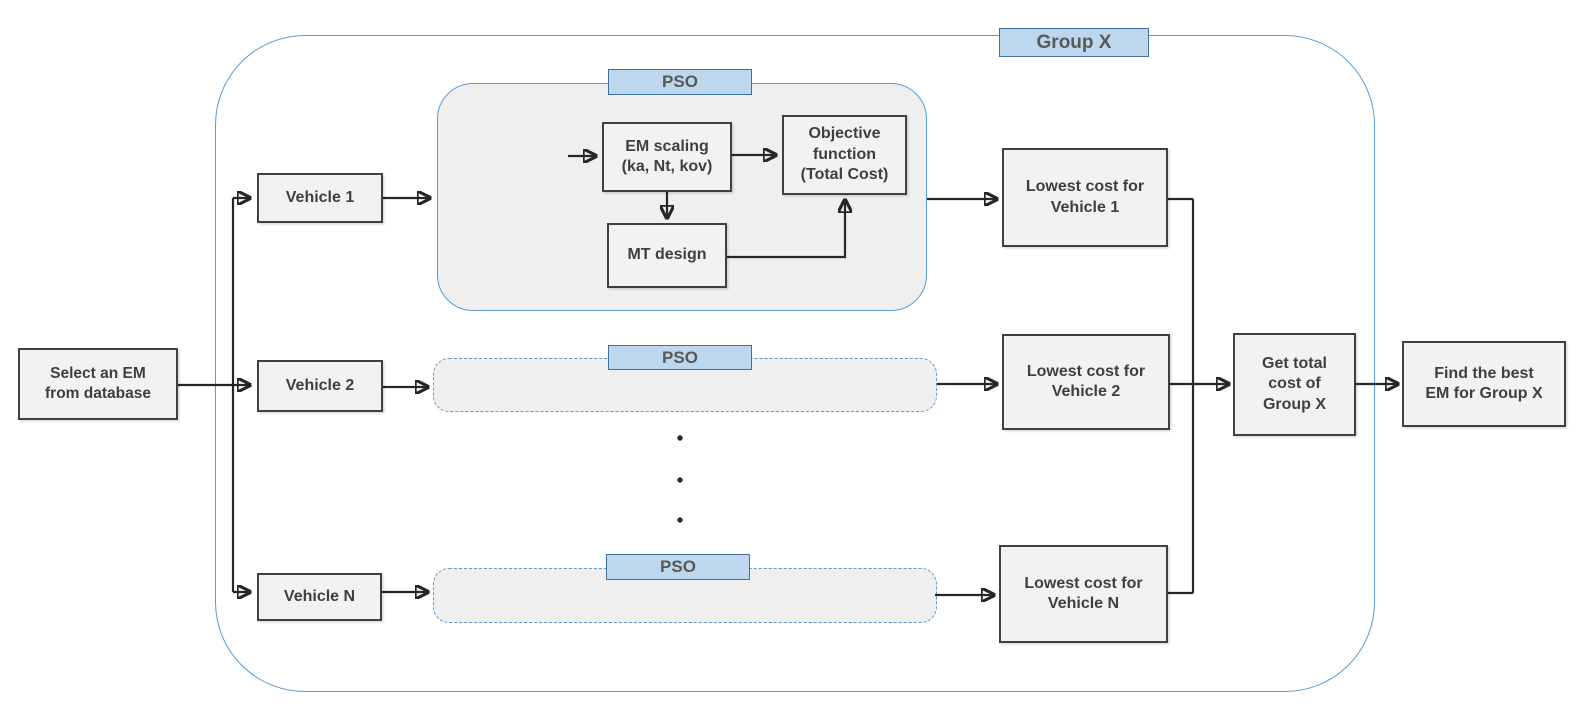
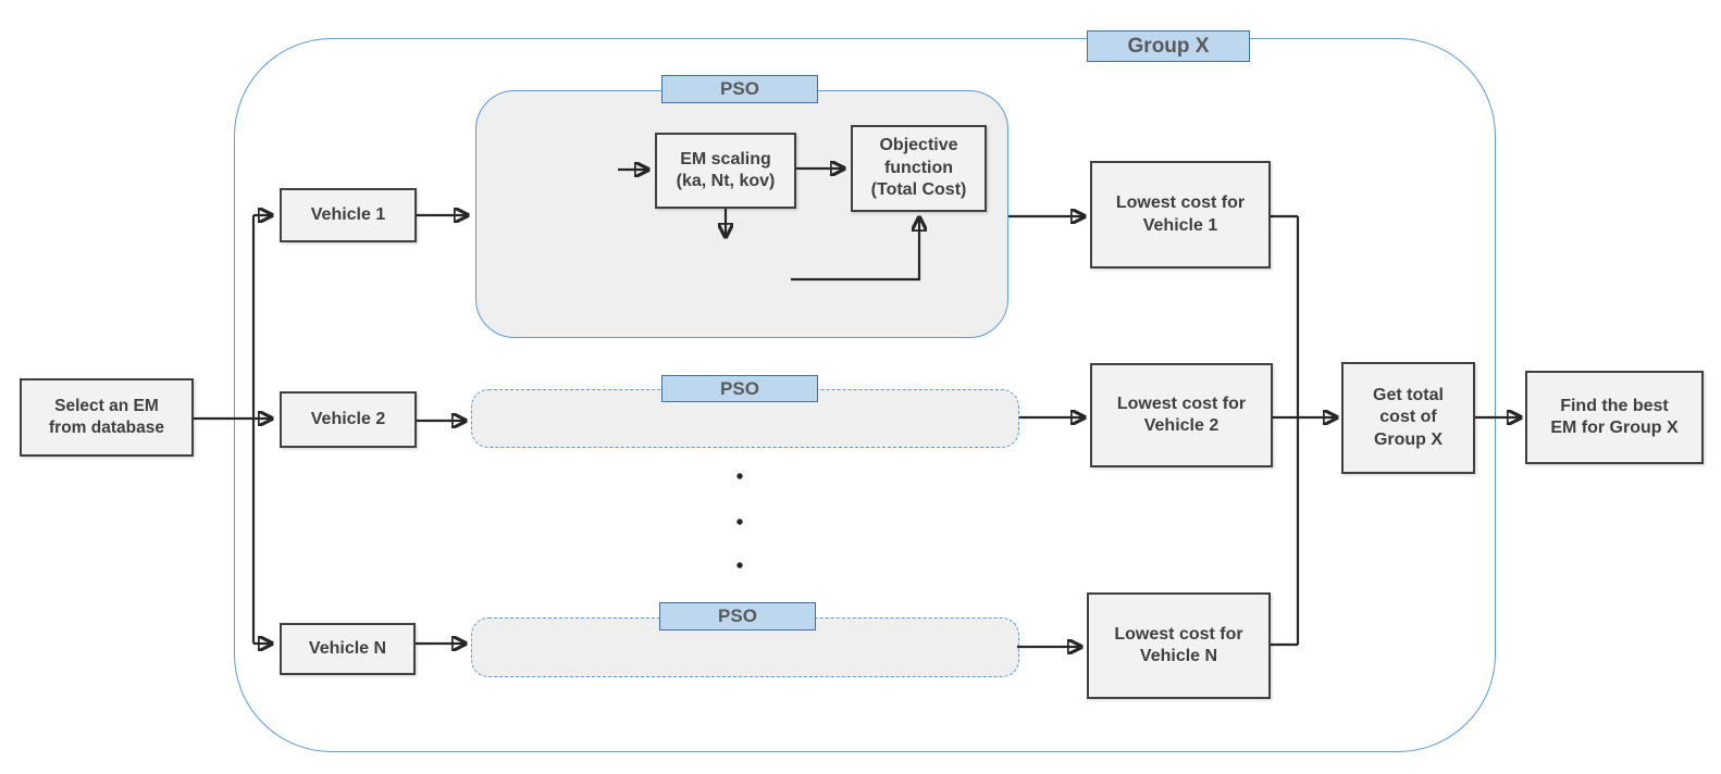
  Group X
  PSO
  PSO
  PSO
  Select an EM
  from database
  Vehicle 1
  Vehicle 2
  Vehicle N
  EM scaling
  (ka, Nt, kov)
  Objective
  function
  (Total Cost)
- MT design
  Lowest cost for
  Vehicle 1
  Lowest cost for
  Vehicle 2
  Lowest cost for
  Vehicle N
  Get total
  cost of
  Group X
  Find the best
  EM for Group X
